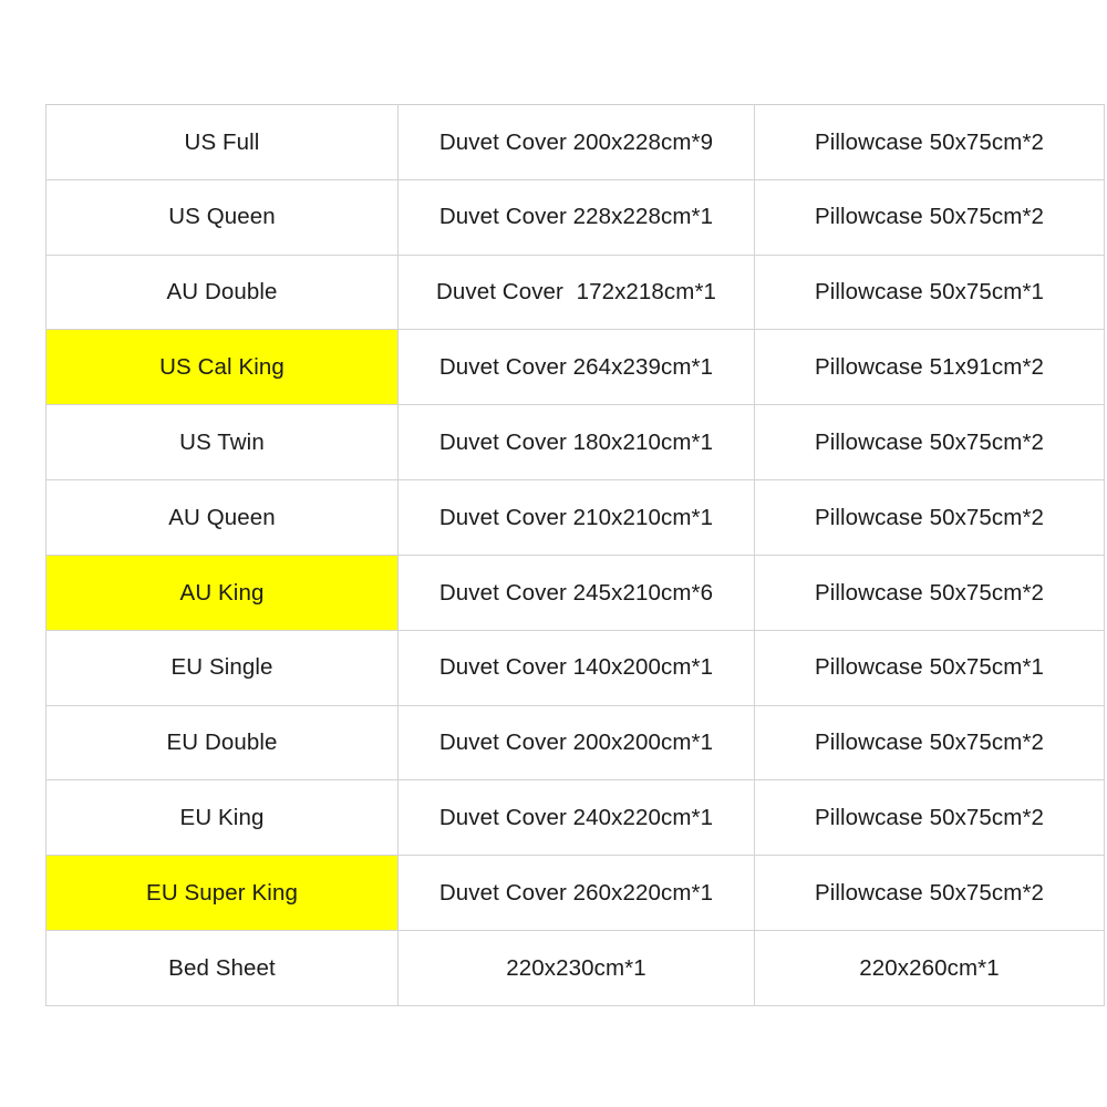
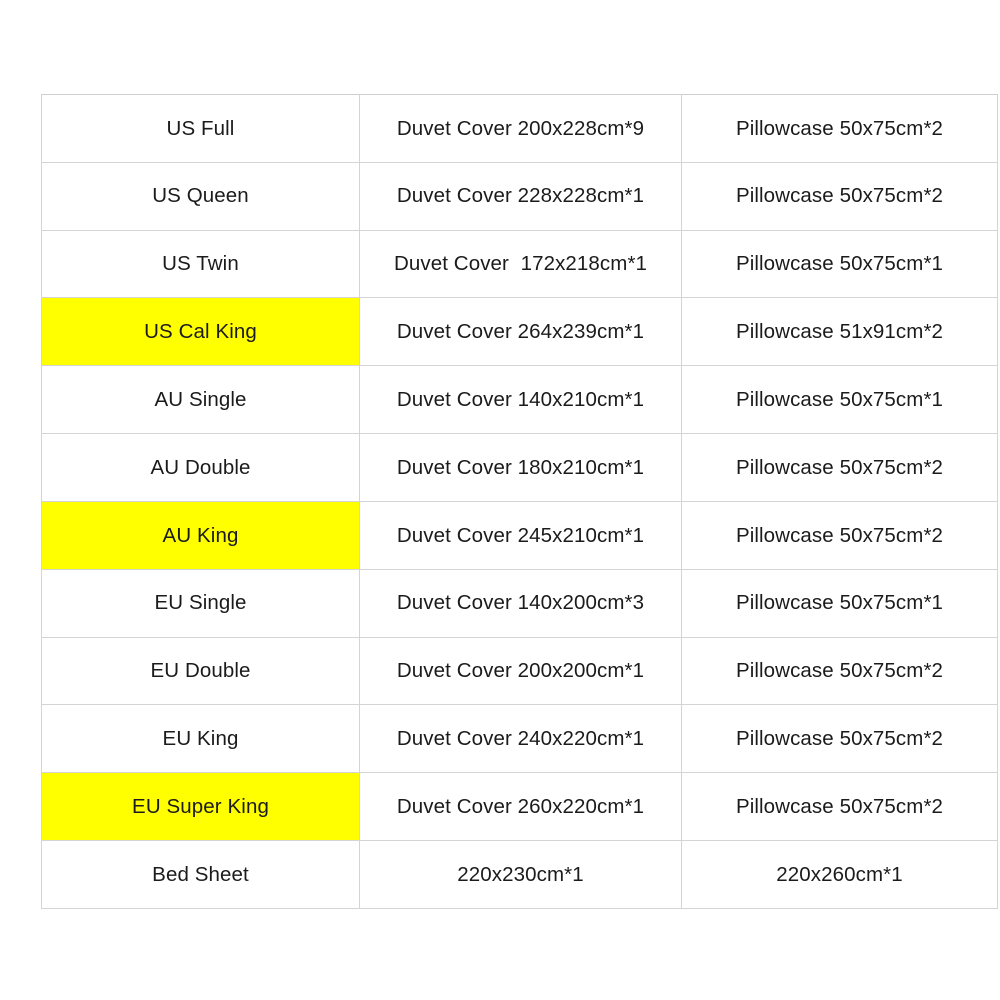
  US Full	Duvet Cover 200x228cm*9	Pillowcase 50x75cm*2
  US Queen	Duvet Cover 228x228cm*1	Pillowcase 50x75cm*2
- AU Double	Duvet Cover 172x218cm*1	Pillowcase 50x75cm*1
+ US Twin	Duvet Cover 172x218cm*1	Pillowcase 50x75cm*1
  US Cal King	Duvet Cover 264x239cm*1	Pillowcase 51x91cm*2
+ AU Single	Duvet Cover 140x210cm*1	Pillowcase 50x75cm*1
- US Twin	Duvet Cover 180x210cm*1	Pillowcase 50x75cm*2
+ AU Double	Duvet Cover 180x210cm*1	Pillowcase 50x75cm*2
- AU Queen	Duvet Cover 210x210cm*1	Pillowcase 50x75cm*2
- AU King	Duvet Cover 245x210cm*6	Pillowcase 50x75cm*2
+ AU King	Duvet Cover 245x210cm*1	Pillowcase 50x75cm*2
- EU Single	Duvet Cover 140x200cm*1	Pillowcase 50x75cm*1
+ EU Single	Duvet Cover 140x200cm*3	Pillowcase 50x75cm*1
  EU Double	Duvet Cover 200x200cm*1	Pillowcase 50x75cm*2
  EU King	Duvet Cover 240x220cm*1	Pillowcase 50x75cm*2
  EU Super King	Duvet Cover 260x220cm*1	Pillowcase 50x75cm*2
  Bed Sheet	220x230cm*1	220x260cm*1
